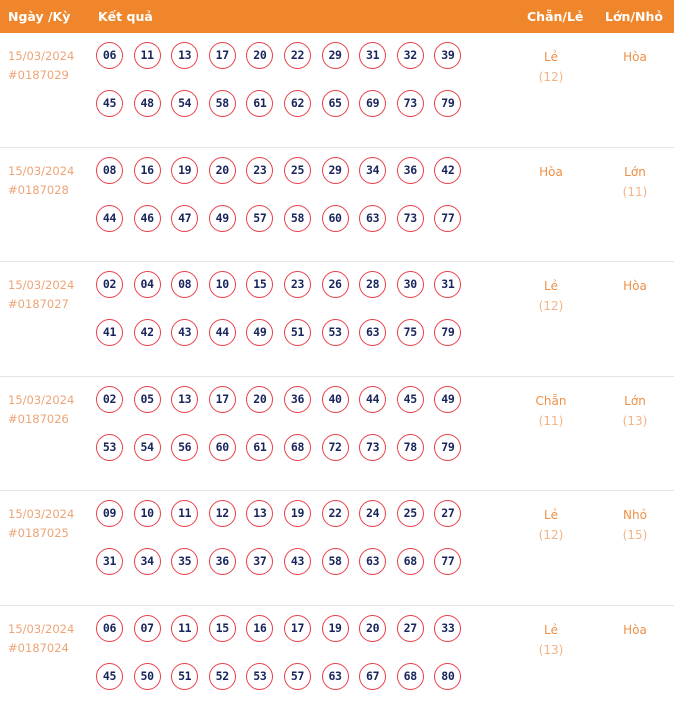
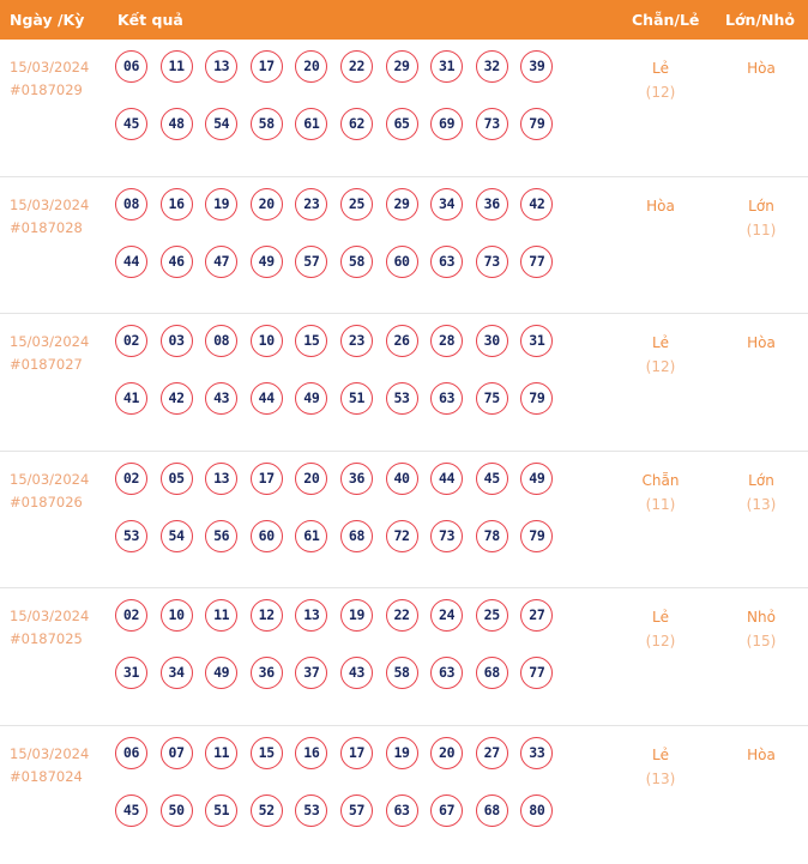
  Ngày /Kỳ
  Kết quả
  Chẵn/Lẻ
  Lớn/Nhỏ
  15/03/2024
  #0187029
  06 11 13 17 20 22 29 31 32 39
  45 48 54 58 61 62 65 69 73 79
  Lẻ
  (12)
  Hòa
  15/03/2024
  #0187028
  08 16 19 20 23 25 29 34 36 42
  44 46 47 49 57 58 60 63 73 77
  Hòa
  Lớn
  (11)
  15/03/2024
  #0187027
- 02 04 08 10 15 23 26 28 30 31
+ 02 03 08 10 15 23 26 28 30 31
  41 42 43 44 49 51 53 63 75 79
  Lẻ
  (12)
  Hòa
  15/03/2024
  #0187026
  02 05 13 17 20 36 40 44 45 49
  53 54 56 60 61 68 72 73 78 79
  Chẵn
  (11)
  Lớn
  (13)
  15/03/2024
  #0187025
- 09 10 11 12 13 19 22 24 25 27
+ 02 10 11 12 13 19 22 24 25 27
- 31 34 35 36 37 43 58 63 68 77
+ 31 34 49 36 37 43 58 63 68 77
  Lẻ
  (12)
  Nhỏ
  (15)
  15/03/2024
  #0187024
  06 07 11 15 16 17 19 20 27 33
  45 50 51 52 53 57 63 67 68 80
  Lẻ
  (13)
  Hòa
